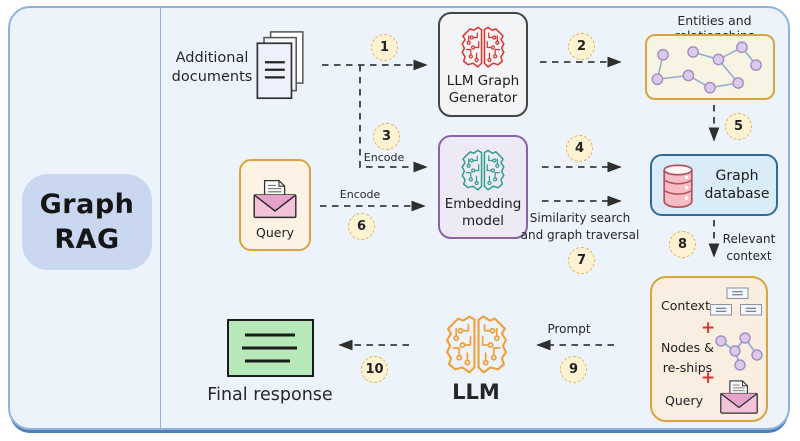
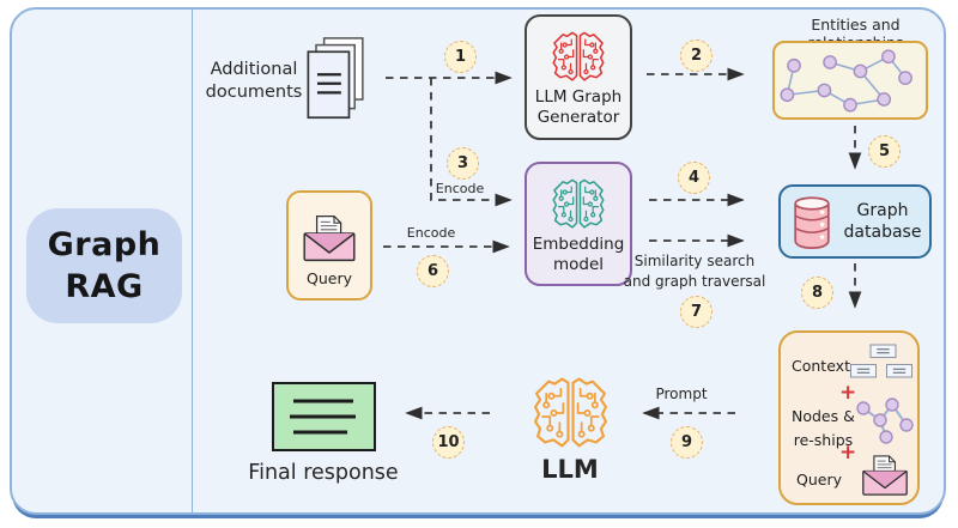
  Graph
  RAG
  Additional
  documents
  LLM Graph
  Generator
  Query
  Embedding
  model
  Graph
  database
  Context
  +
  Nodes &
  re-ships
  +
  Query
  LLM
  Final response
  Encode
  Encode
  Similarity search
  and graph traversal
- Relevant
- context
  Prompt
  1
  2
  3
  4
  5
  6
  7
  8
  9
  10
